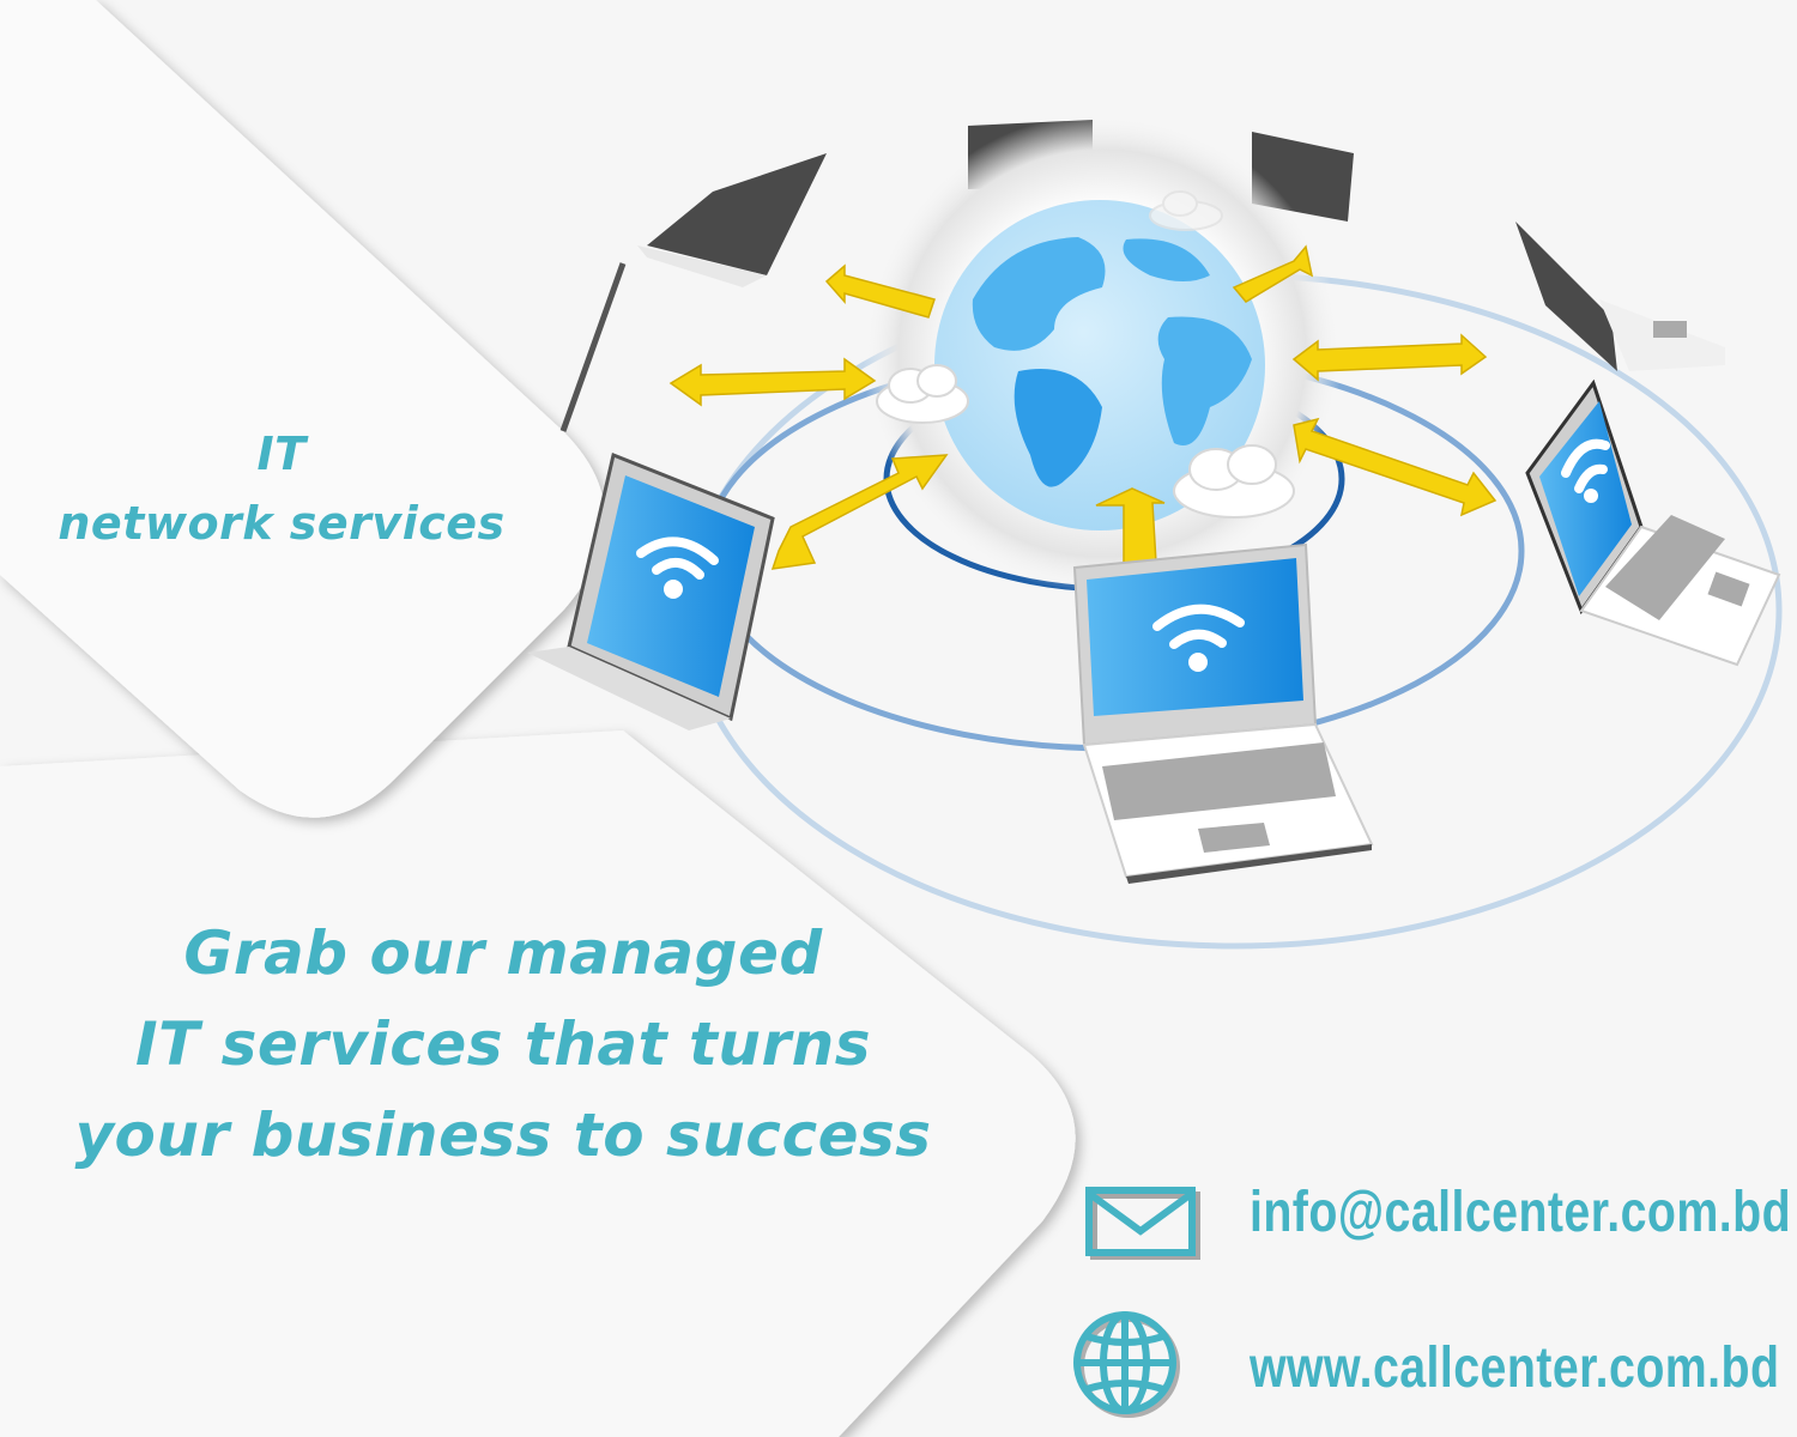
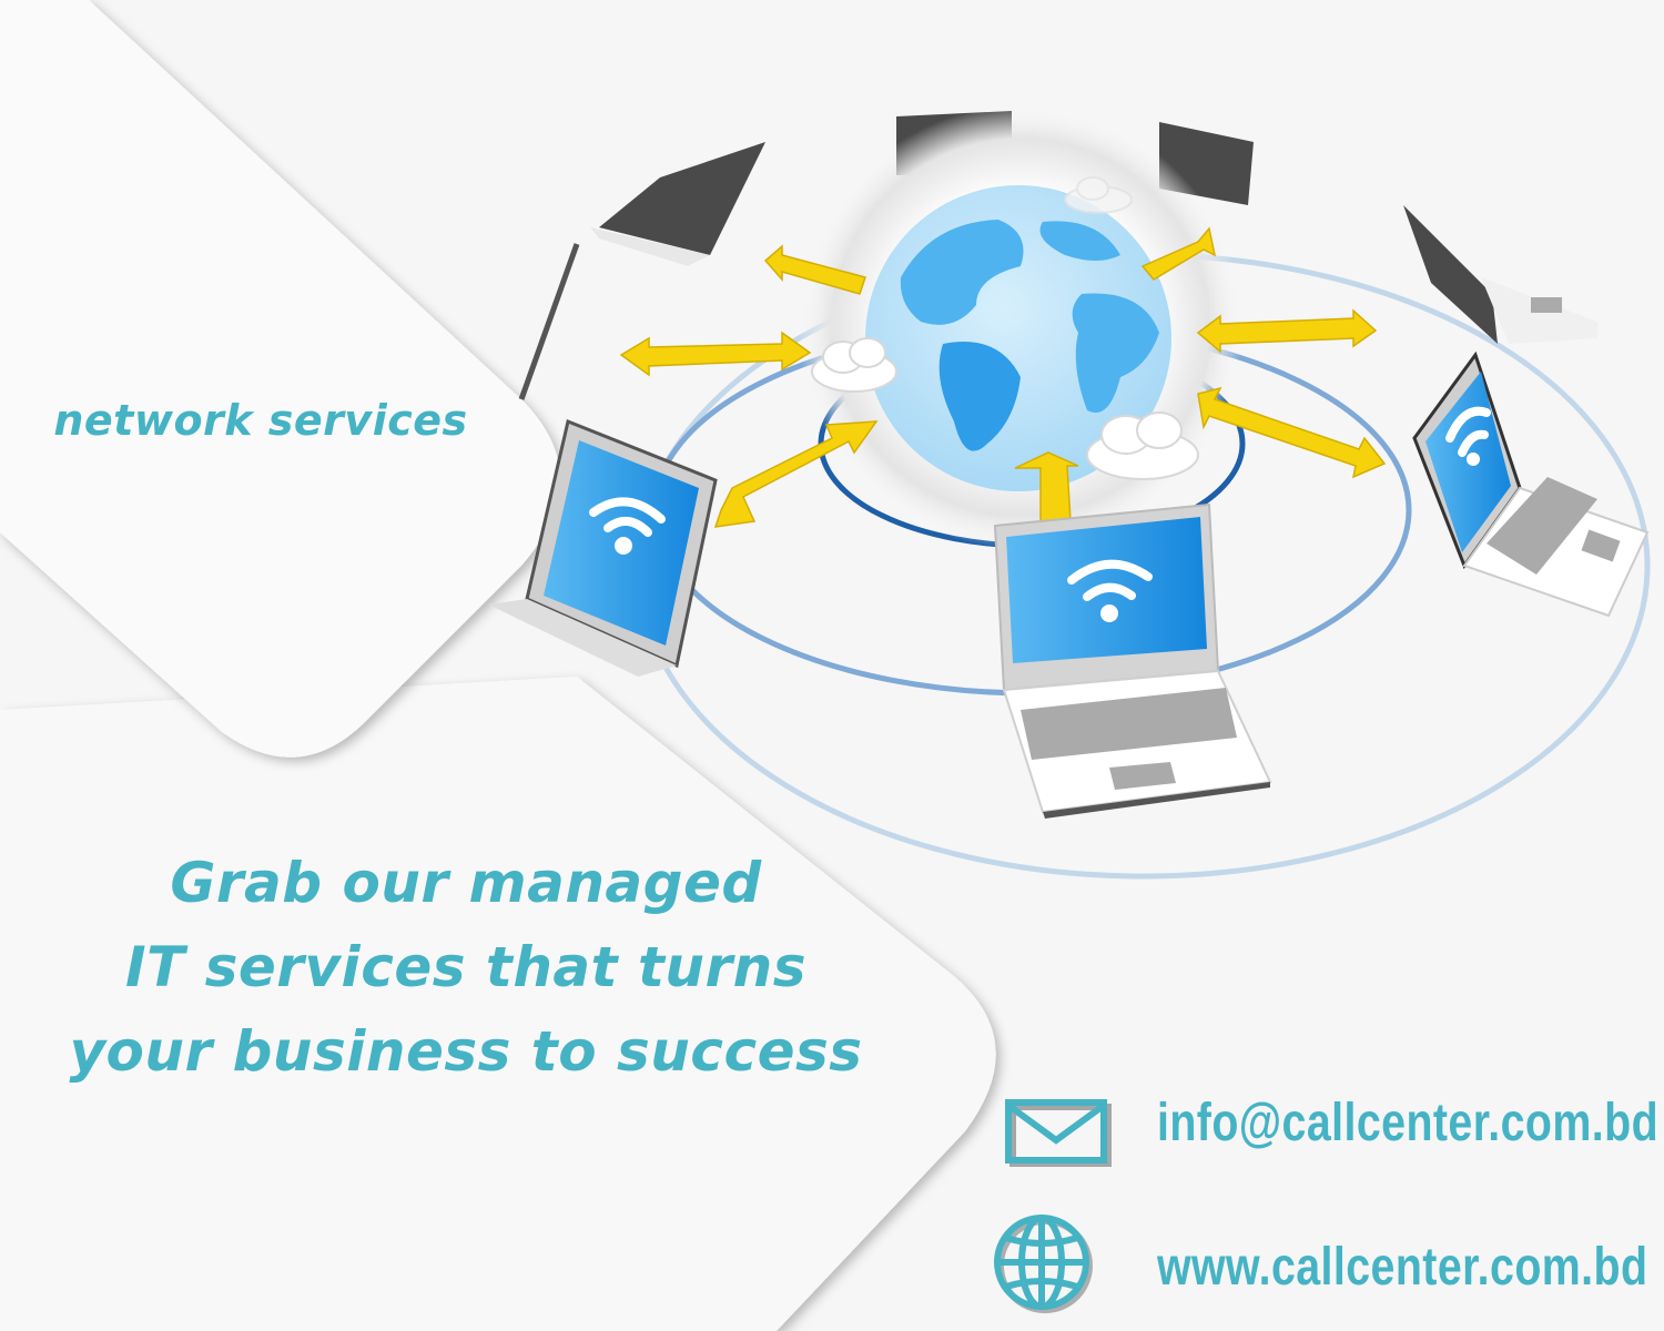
- IT
  network services
  Grab our managed
  IT services that turns
  your business to success
  info@callcenter.com.bd
  www.callcenter.com.bd
